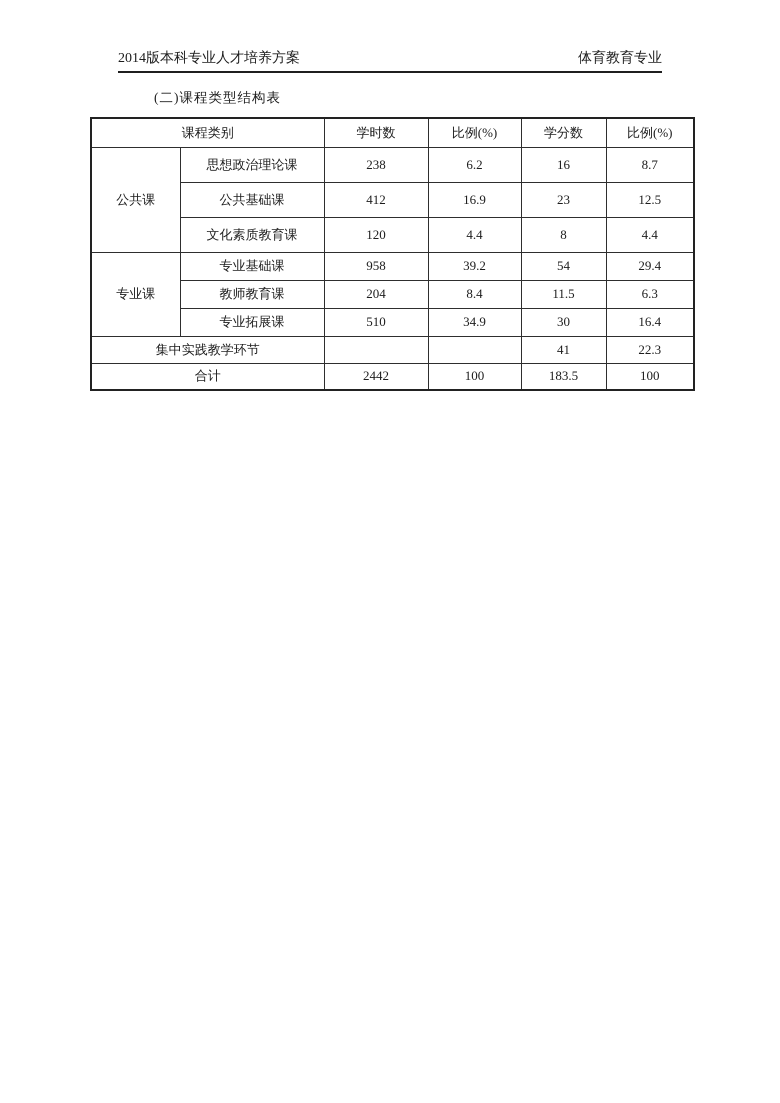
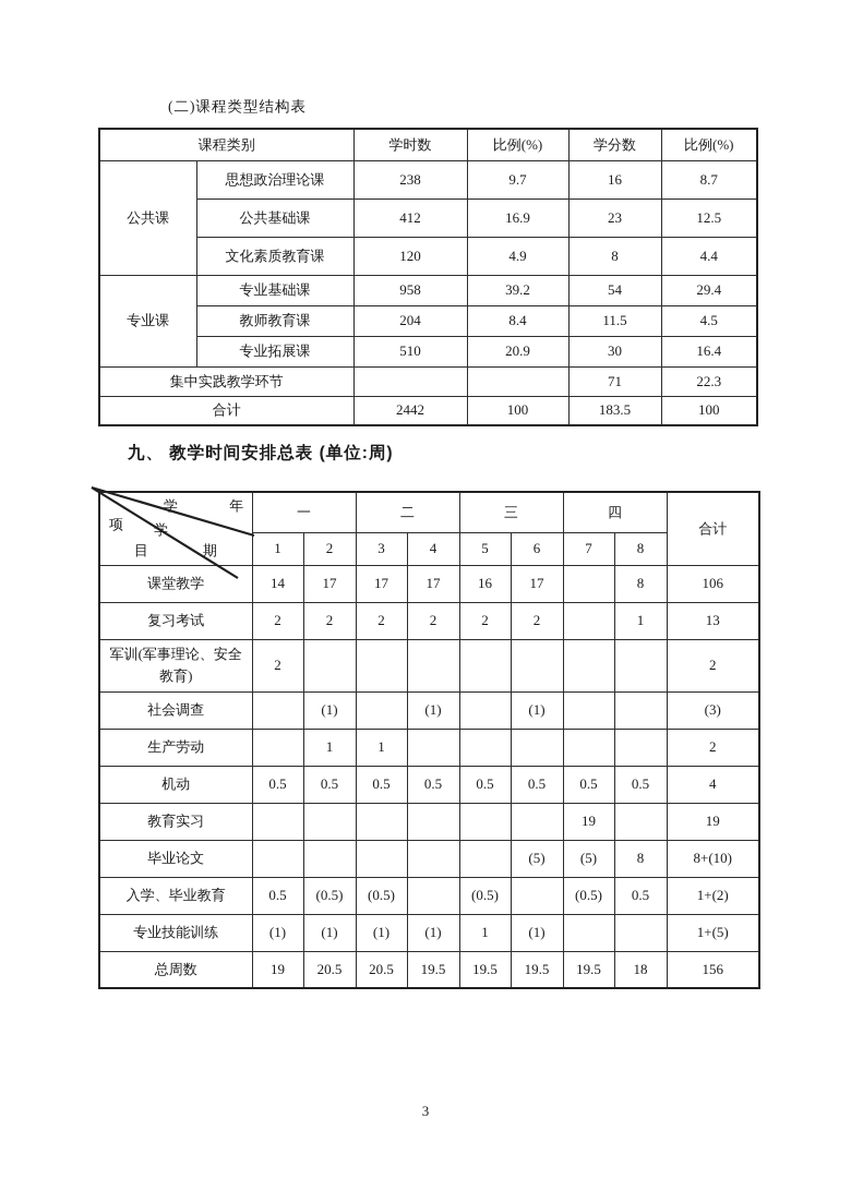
- 2014版本科专业人才培养方案
- 体育教育专业
  (二)课程类型结构表
  课程类别	学时数	比例(%)	学分数	比例(%)
- 公共课	思想政治理论课	238	6.2	16	8.7
+ 公共课	思想政治理论课	238	9.7	16	8.7
  公共基础课	412	16.9	23	12.5
- 文化素质教育课	120	4.4	8	4.4
+ 文化素质教育课	120	4.9	8	4.4
  专业课	专业基础课	958	39.2	54	29.4
- 教师教育课	204	8.4	11.5	6.3
+ 教师教育课	204	8.4	11.5	4.5
- 专业拓展课	510	34.9	30	16.4
+ 专业拓展课	510	20.9	30	16.4
- 集中实践教学环节			41	22.3
+ 集中实践教学环节			71	22.3
  合计	2442	100	183.5	100
+ 九、 教学时间安排总表 (单位:周)
+ 学 年 项 学 目 期	一	二	三	四	合计
+ 1	2	3	4	5	6	7	8
+ 课堂教学	14	17	17	17	16	17		8	106
+ 复习考试	2	2	2	2	2	2		1	13
+ 军训(军事理论、安全教育)	2								2
+ 社会调查		(1)		(1)		(1)			(3)
+ 生产劳动		1	1						2
+ 机动	0.5	0.5	0.5	0.5	0.5	0.5	0.5	0.5	4
+ 教育实习							19		19
+ 毕业论文						(5)	(5)	8	8+(10)
+ 入学、毕业教育	0.5	(0.5)	(0.5)		(0.5)		(0.5)	0.5	1+(2)
+ 专业技能训练	(1)	(1)	(1)	(1)	1	(1)			1+(5)
+ 总周数	19	20.5	20.5	19.5	19.5	19.5	19.5	18	156
+ 3
